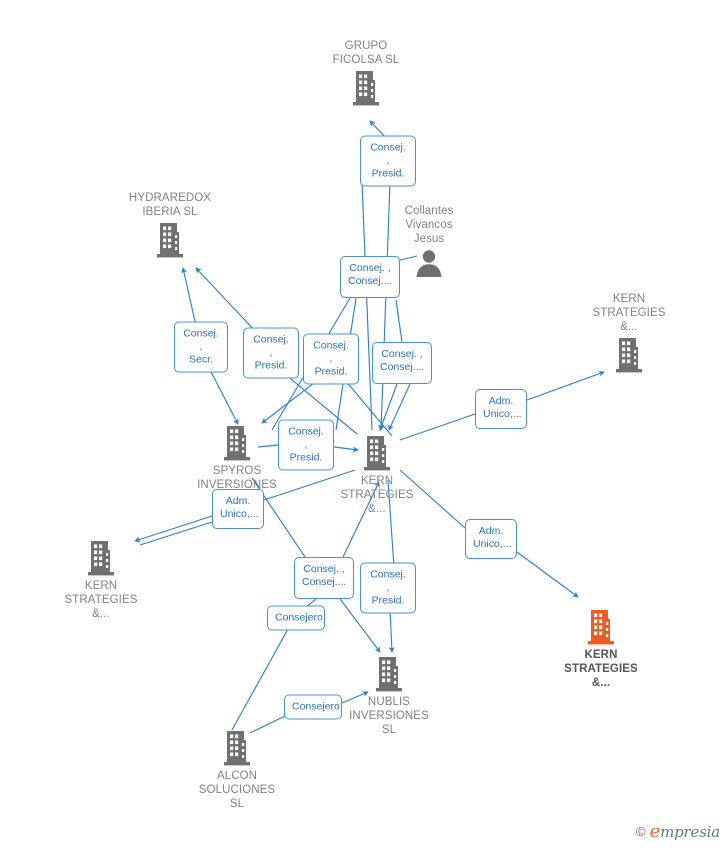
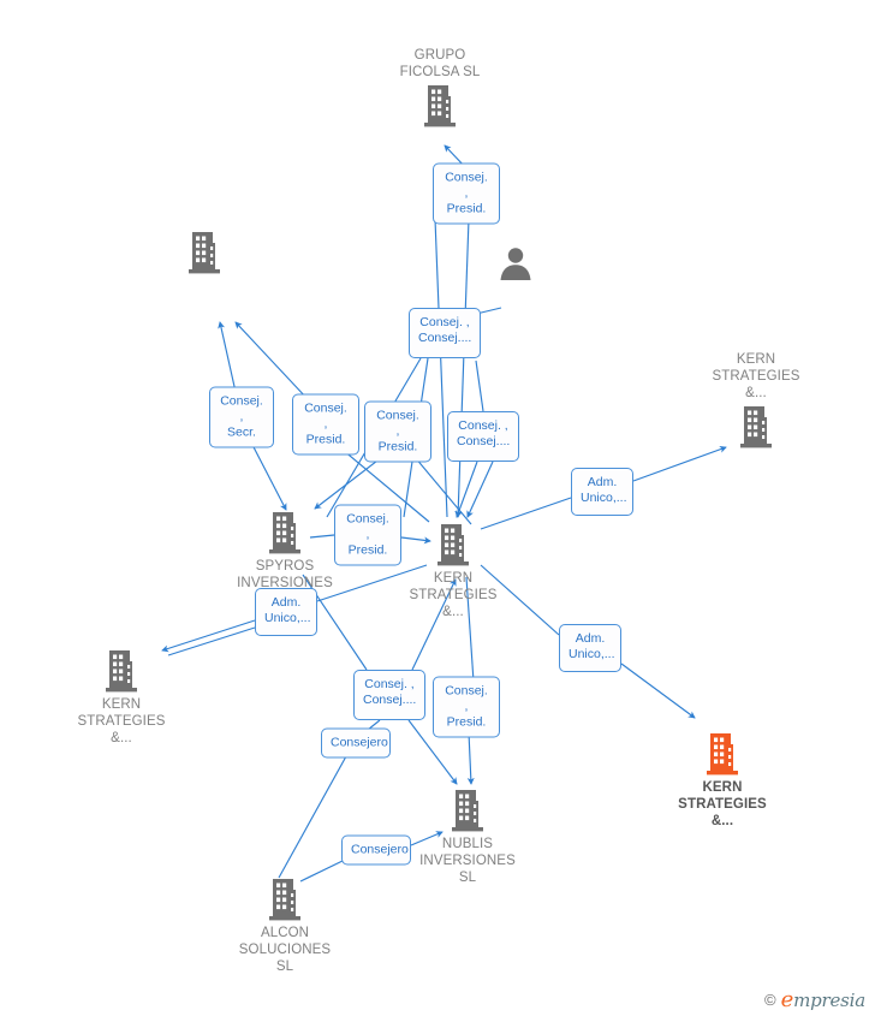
  GRUPO
  FICOLSA SL
- HYDRAREDOX
- IBERIA SL
- Collantes
- Vivancos
- Jesus
  KERN
  STRATEGIES
  &...
  SPYROS
  INVERSIONES
  KERN
  STRATEGIES
  &...
  KERN
  STRATEGIES
  &...
  KERN
  STRATEGIES
  &...
  NUBLIS
  INVERSIONES
  SL
  ALCON
  SOLUCIONES
  SL
  Consej. ,
  Presid.
  Consej. ,
  Consej....
  Consej. ,
  Secr.
  Consej. ,
  Presid.
  Consej. ,
  Presid.
  Consej. ,
  Consej....
  Adm.
  Unico,...
  Consej. ,
  Presid.
  Adm.
  Unico,...
  Adm.
  Unico,...
  Consej. ,
  Consej....
  Consej. ,
  Presid.
  Consejero
  Consejero
  ©
  empresia
